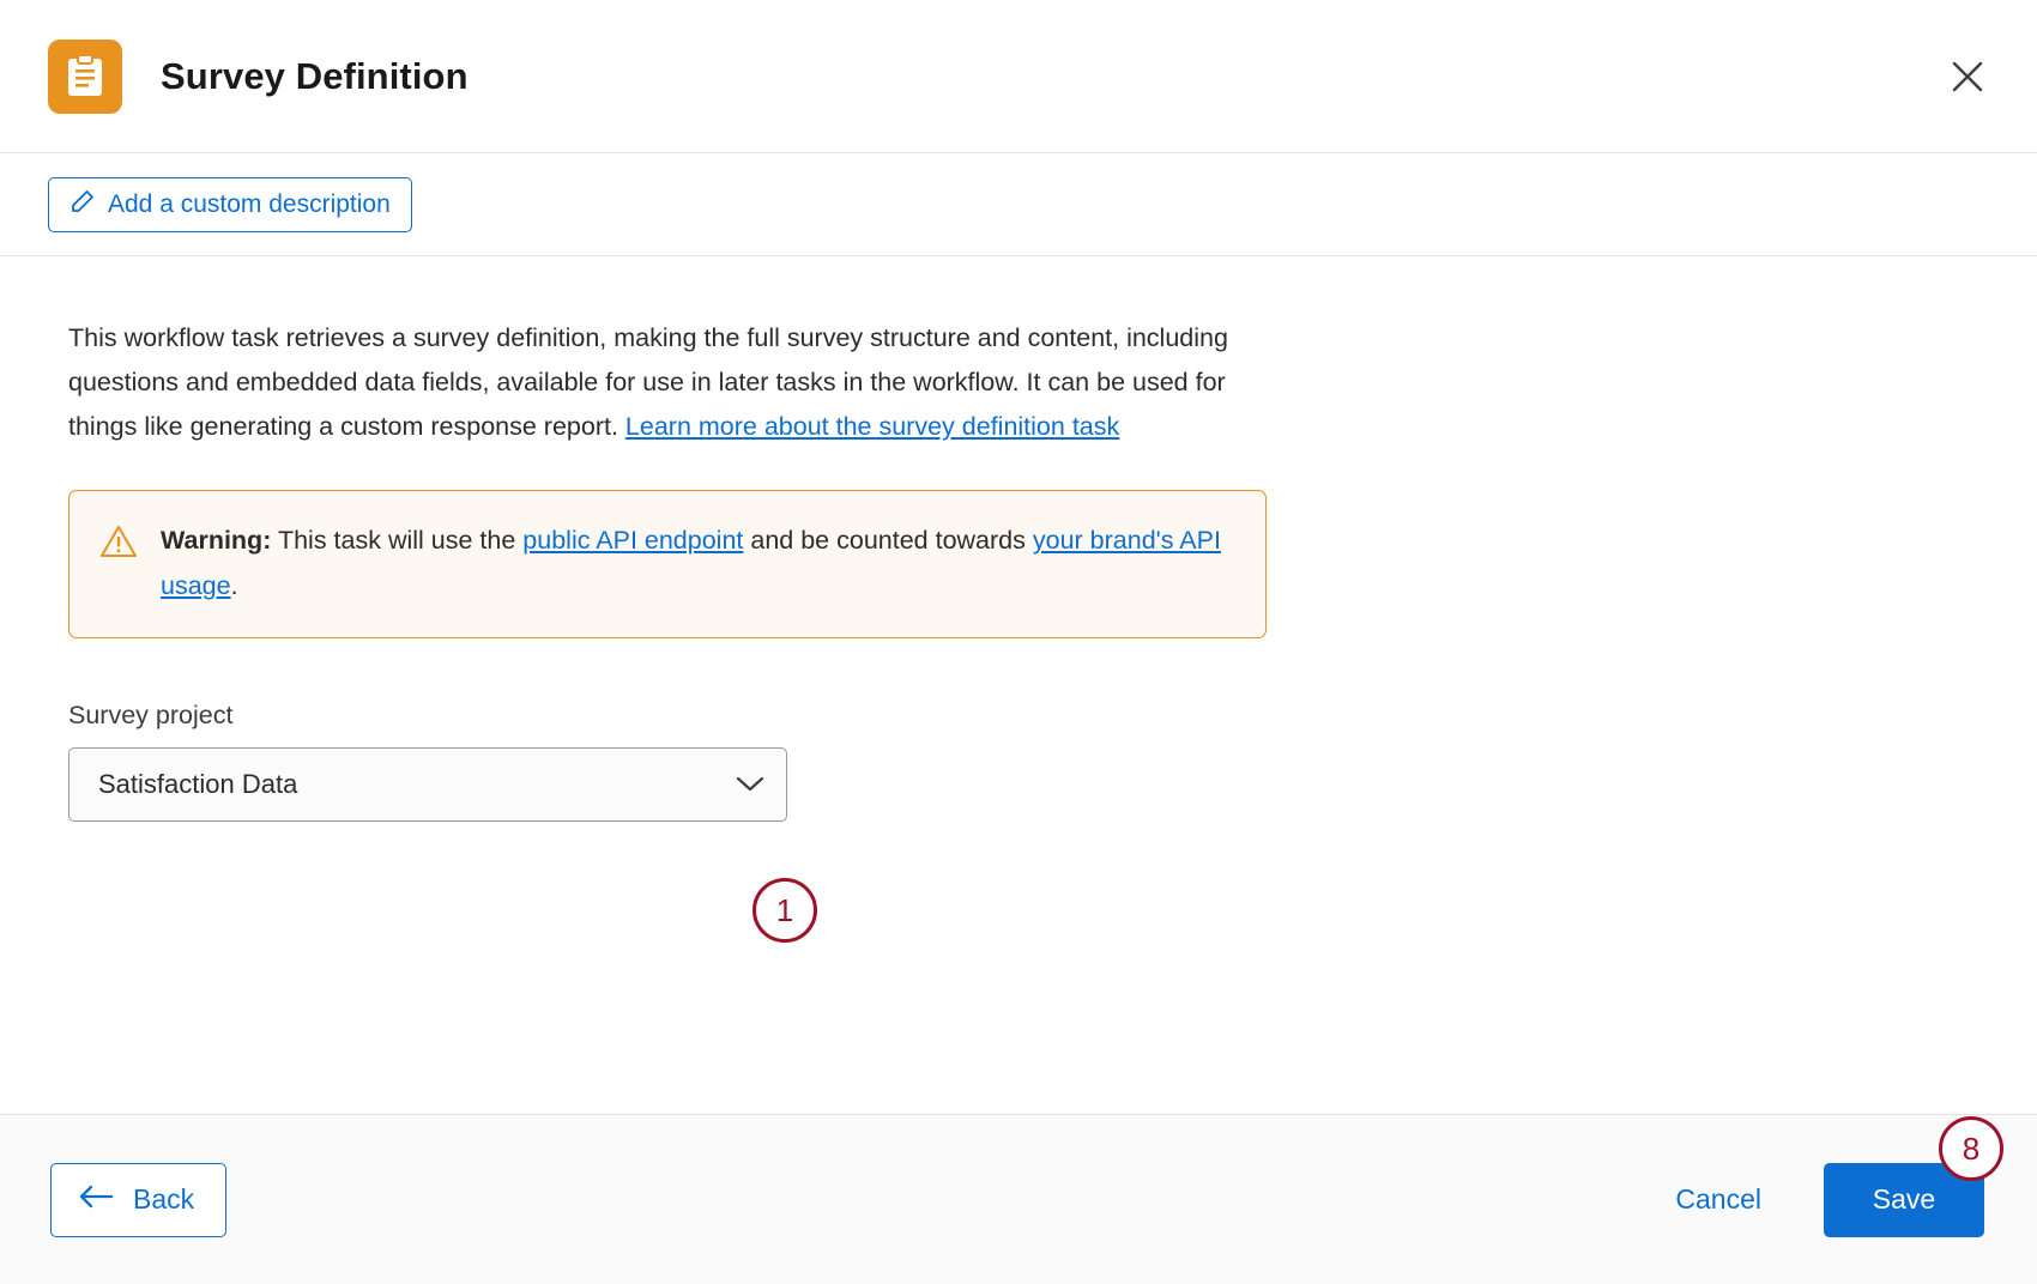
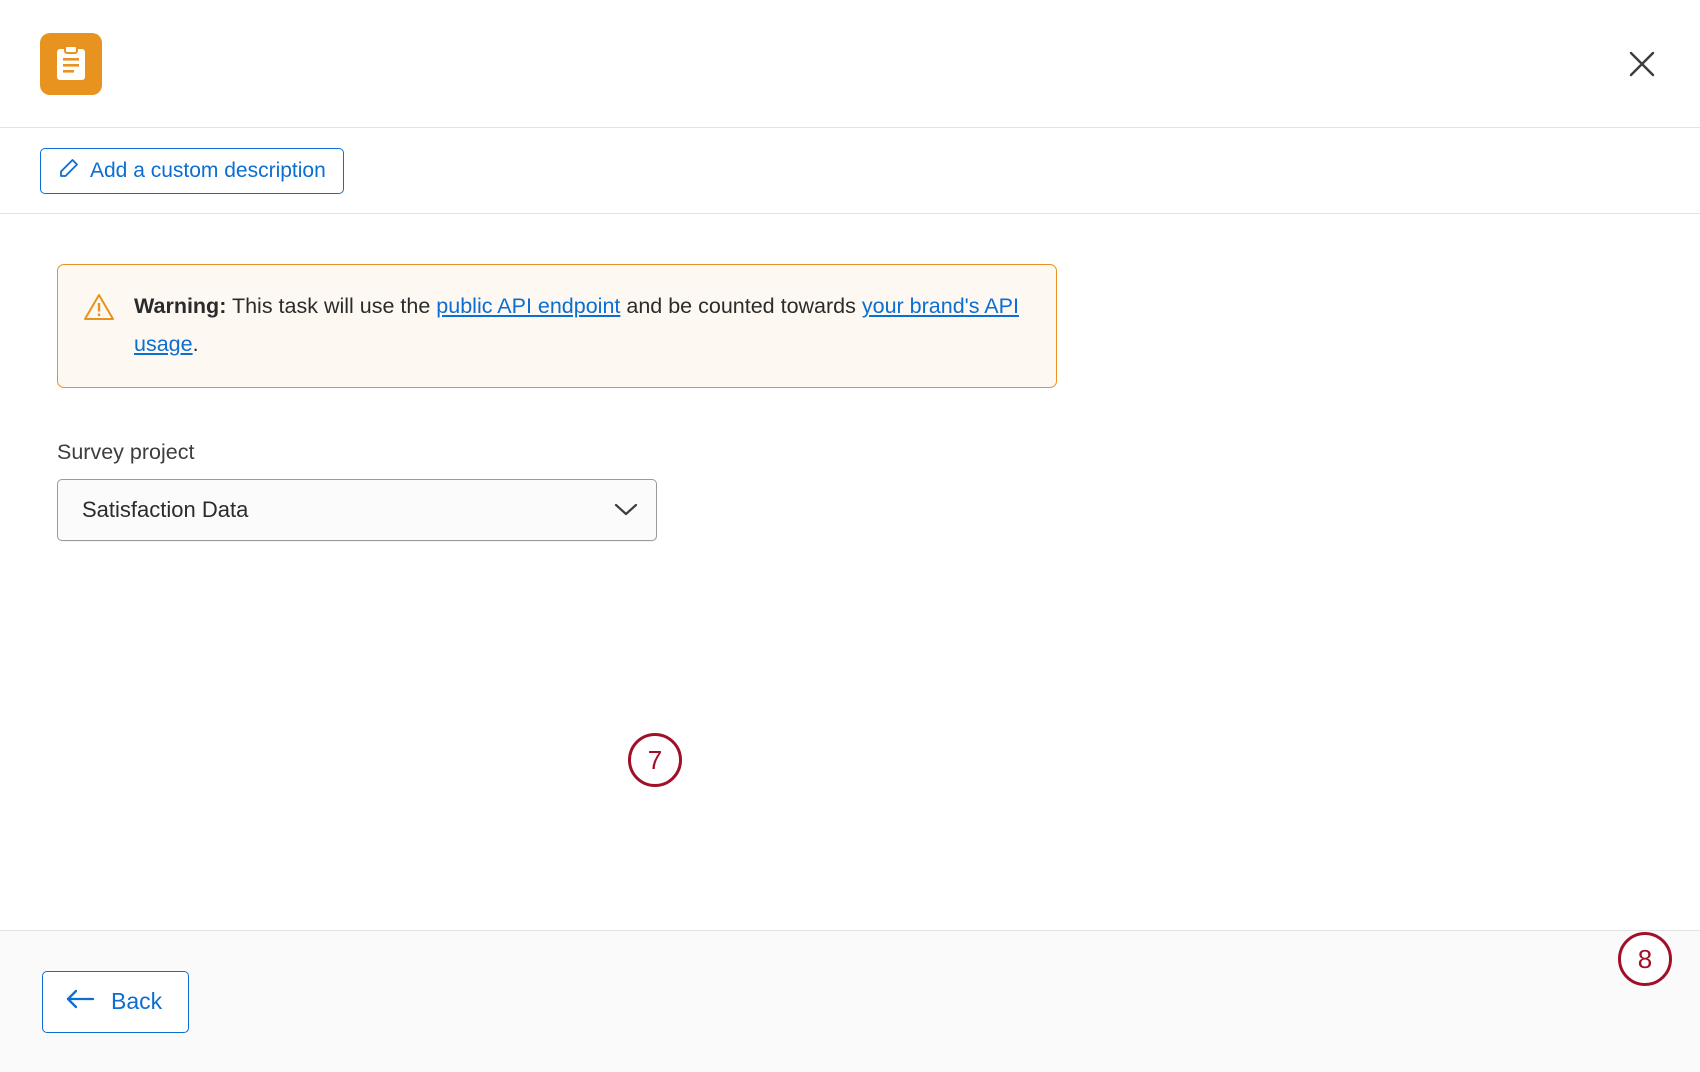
- Survey Definition
  Add a custom description
- This workflow task retrieves a survey definition, making the full survey structure and content, including questions and embedded data fields, available for use in later tasks in the workflow. It can be used for things like generating a custom response report. Learn more about the survey definition task
  Warning: This task will use the public API endpoint and be counted towards your brand's API usage.
  Survey project
  Satisfaction Data
  Back
- Cancel
- Save
- 1
+ 7
  8
